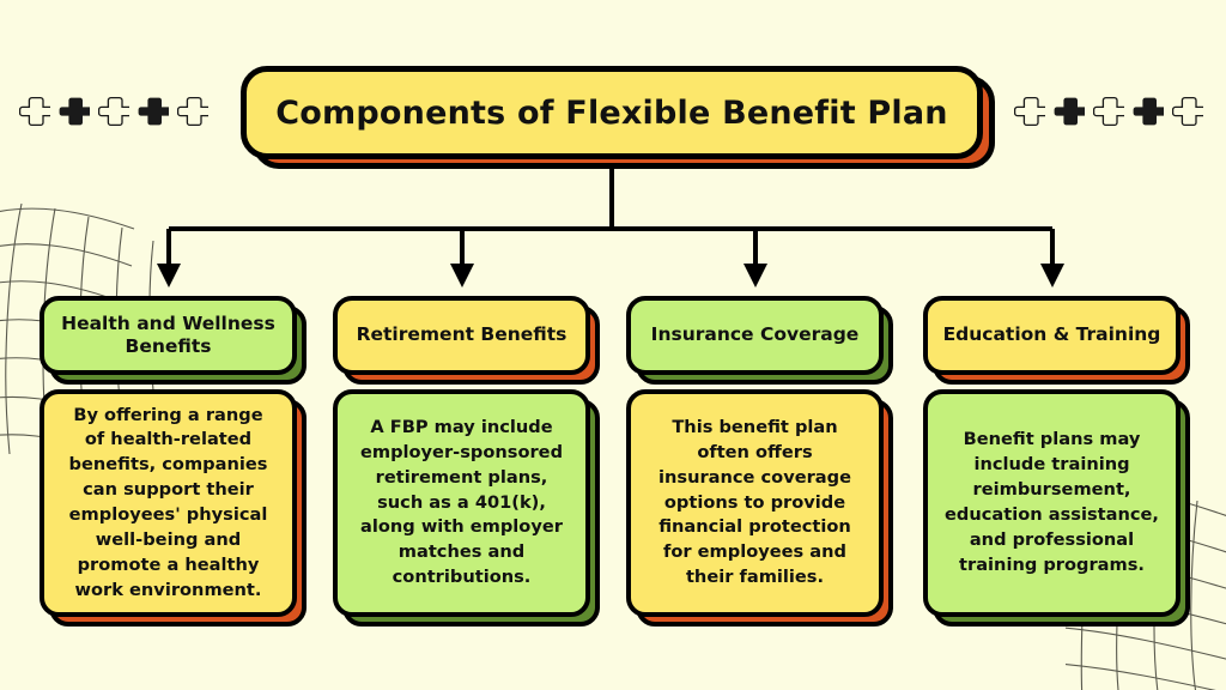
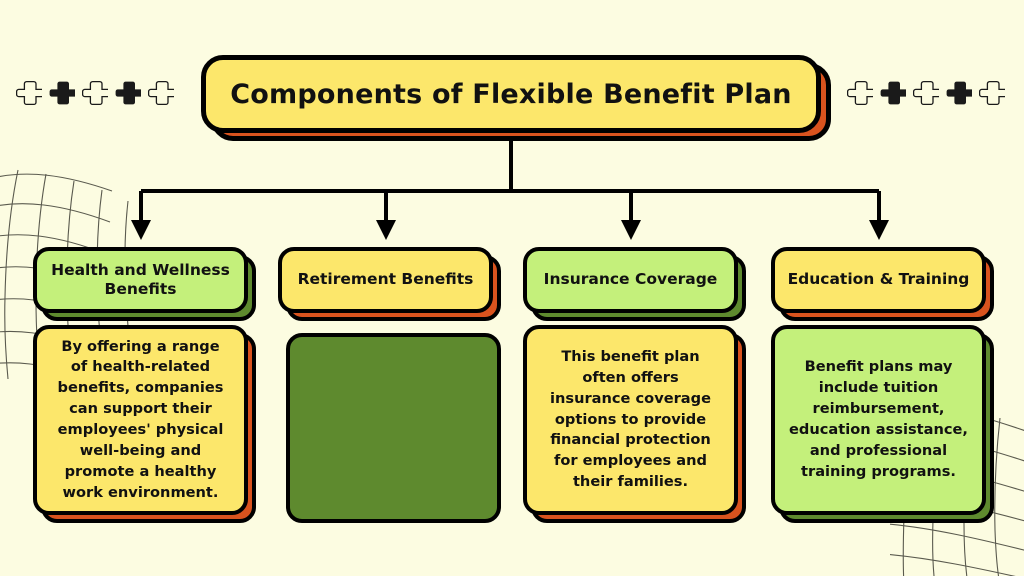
  Components of Flexible Benefit Plan
  Health and Wellness Benefits
  By offering a range of health-related benefits, companies can support their employees' physical well-being and promote a healthy work environment.
  Retirement Benefits
- A FBP may include employer-sponsored retirement plans, such as a 401(k), along with employer matches and contributions.
  Insurance Coverage
  This benefit plan often offers insurance coverage options to provide financial protection for employees and their families.
  Education & Training
- Benefit plans may include training reimbursement, education assistance, and professional training programs.
+ Benefit plans may include tuition reimbursement, education assistance, and professional training programs.
